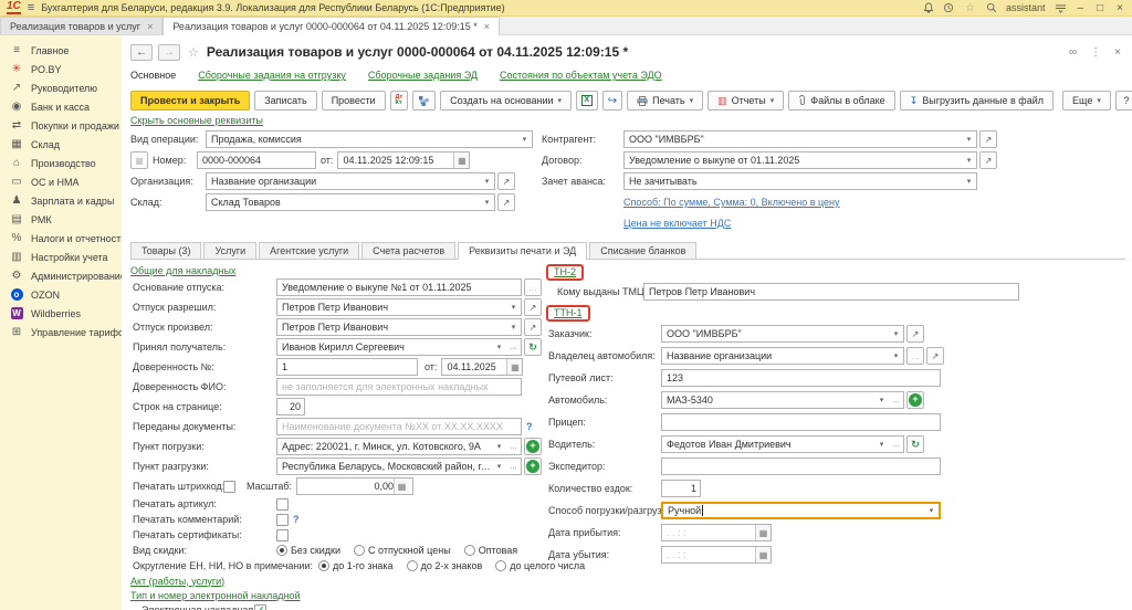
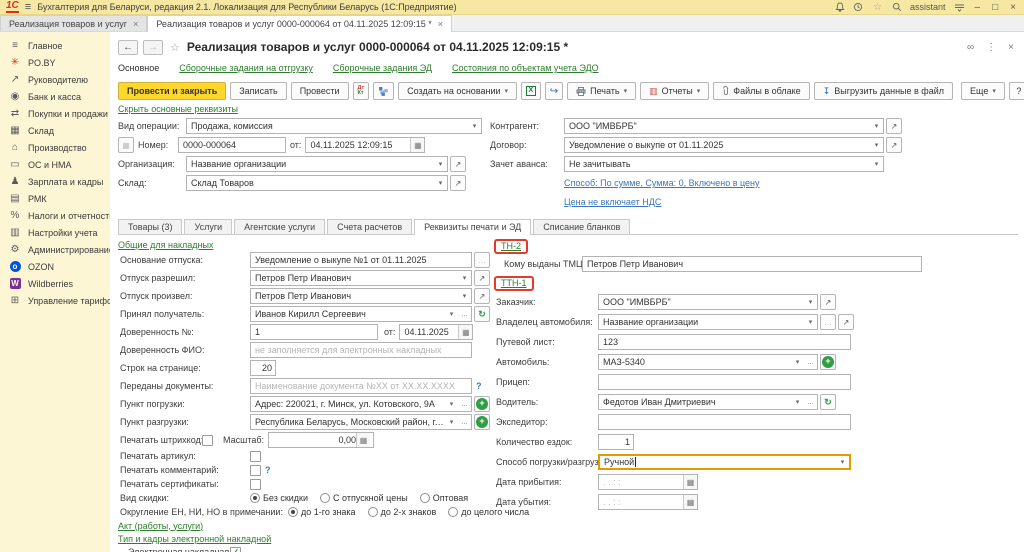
  1С
  ≡
- Бухгалтерия для Беларуси, редакция 3.9. Локализация для Республики Беларусь (1С:Предприятие)
+ Бухгалтерия для Беларуси, редакция 2.1. Локализация для Республики Беларусь (1С:Предприятие)
  ☆
  assistant
  –
  □
  ×
  Реализация товаров и услуг
  ×
  Реализация товаров и услуг 0000-000064 от 04.11.2025 12:09:15 *
  ×
  ≡
  Главное
  ✳
  PO.BY
  ↗
  Руководителю
  ◉
  Банк и касса
  ⇄
  Покупки и продажи
  ▦
  Склад
  ⌂
  Производство
  ▭
  ОС и НМА
  ♟
  Зарплата и кадры
  ▤
  РМК
  %
  Налоги и отчетност
  ▥
  Настройки учета
  ⚙
  Администрировани
  o
  OZON
  W
  Wildberries
  ⊞
  Управление тариф
  ←
  →
  ☆
  Реализация товаров и услуг 0000-000064 от 04.11.2025 12:09:15 *
  ∞
  ⋮
  ×
  Основное
  Сборочные задания на отгрузку
  Сборочные задания ЭД
  Состояния по объектам учета ЭДО
  Провести и закрыть
  Записать
  Провести
  Создать на основании
  ↪
  Печать
  ▥
  Отчеты
  Файлы в облаке
  ↧
  Выгрузить данные в файл
  Еще
  ?
  Скрыть основные реквизиты
  Вид операции:
  Продажа, комиссия
  ▦
  Номер:
  0000-000064
  от:
  04.11.2025 12:09:15
  ▦
  Организация:
  Название организации
  ↗
  Склад:
  Склад Товаров
  ↗
  Контрагент:
  ООО "ИМВБРБ"
  ↗
  Договор:
  Уведомление о выкупе от 01.11.2025
  ↗
  Зачет аванса:
  Не зачитывать
  Способ: По сумме, Сумма: 0, Включено в цену
  Цена не включает НДС
  Товары (3)
  Услуги
  Агентские услуги
  Счета расчетов
  Реквизиты печати и ЭД
  Списание бланков
  Общие для накладных
  Основание отпуска:
  Уведомление о выкупе №1 от 01.11.2025
  …
  Отпуск разрешил:
  Петров Петр Иванович
  ↗
  Отпуск произвел:
  Петров Петр Иванович
  ↗
  Принял получатель:
  Иванов Кирилл Сергеевич
  ↻
  Доверенность №:
  1
  от:
  04.11.2025
  ▦
  Доверенность ФИО:
  не заполняется для электронных накладных
  Строк на странице:
  20
  Переданы документы:
  Наименование документа №XX от XX.XX.XXXX
  ?
  Пункт погрузки:
  Адрес: 220021, г. Минск, ул. Котовского, 9А
  +
  Пункт разгрузки:
  Республика Беларусь, Московский район, г. М
  +
  Печатать штрихкод
  Масштаб:
  0,00
  ▦
  Печатать артикул:
  Печатать комментарий:
  ?
  Печатать сертификаты:
  Вид скидки:
  Без скидки
  С отпускной цены
  Оптовая
  Округление ЕН, НИ, НО в примечании:
  до 1-го знака
  до 2-х знаков
  до целого числа
  Акт (работы, услуги)
- Тип и номер электронной накладной
+ Тип и кадры электронной накладной
  ТН-2
  Кому выданы ТМЦ
  Петров Петр Иванович
  ТТН-1
  Заказчик:
  ООО "ИМВБРБ"
  ↗
  Владелец автомобиля:
  Название организации
  …
  ↗
  Путевой лист:
  123
  Автомобиль:
  МАЗ-5340
  +
  Прицеп:
  Водитель:
  Федотов Иван Дмитриевич
  ↻
  Экспедитор:
  Количество ездок:
  1
  Способ погрузки/разгруз
  Ручной
  Дата прибытия:
  . . : :
  ▦
  Дата убытия:
  . . : :
  ▦
